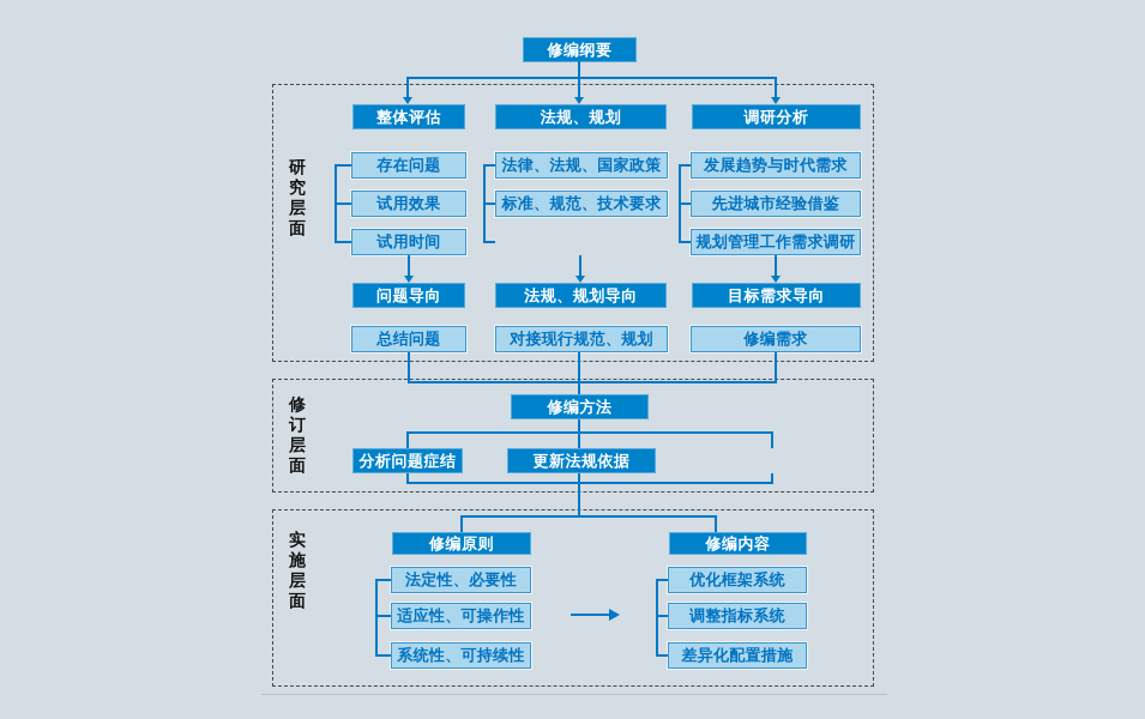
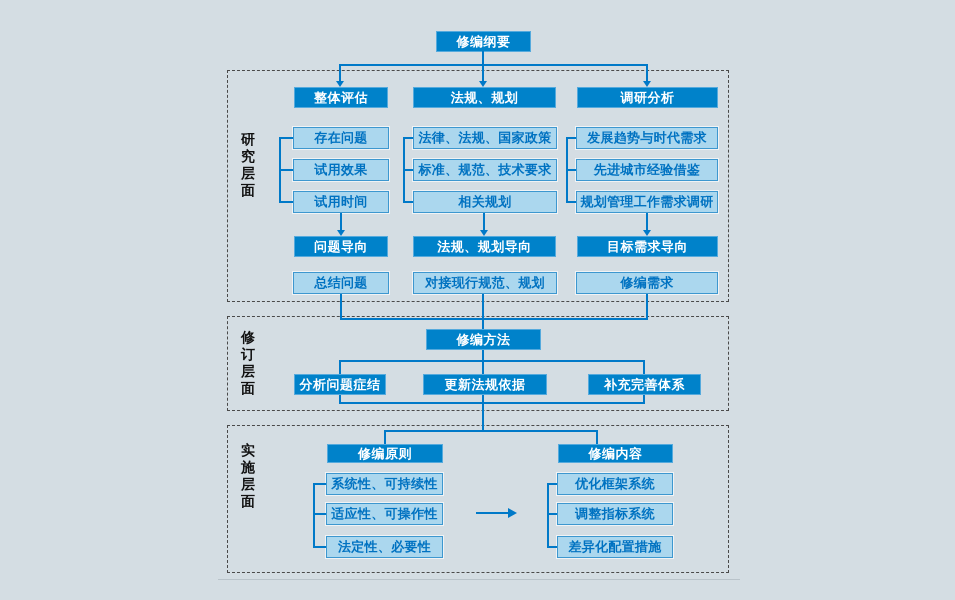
  研究层面
  修订层面
  实施层面
  修编纲要
  整体评估
  法规、规划
  调研分析
  存在问题
  试用效果
  试用时间
  法律、法规、国家政策
  标准、规范、技术要求
+ 相关规划
  发展趋势与时代需求
  先进城市经验借鉴
  规划管理工作需求调研
  问题导向
  法规、规划导向
  目标需求导向
  总结问题
  对接现行规范、规划
  修编需求
  修编方法
  分析问题症结
  更新法规依据
+ 补充完善体系
  修编原则
  修编内容
- 法定性、必要性
+ 系统性、可持续性
  适应性、可操作性
- 系统性、可持续性
+ 法定性、必要性
  优化框架系统
  调整指标系统
  差异化配置措施
